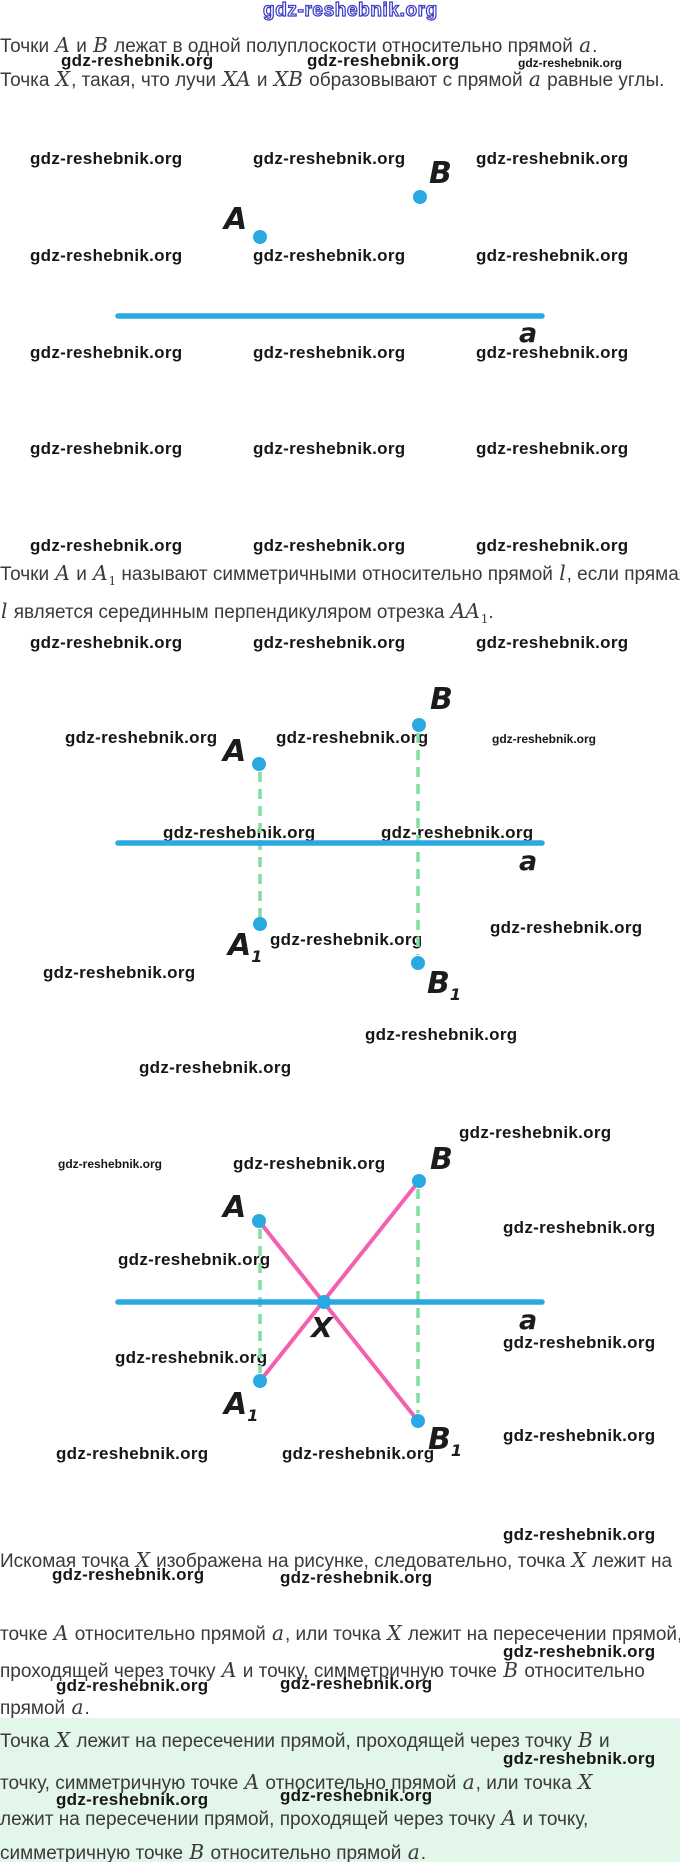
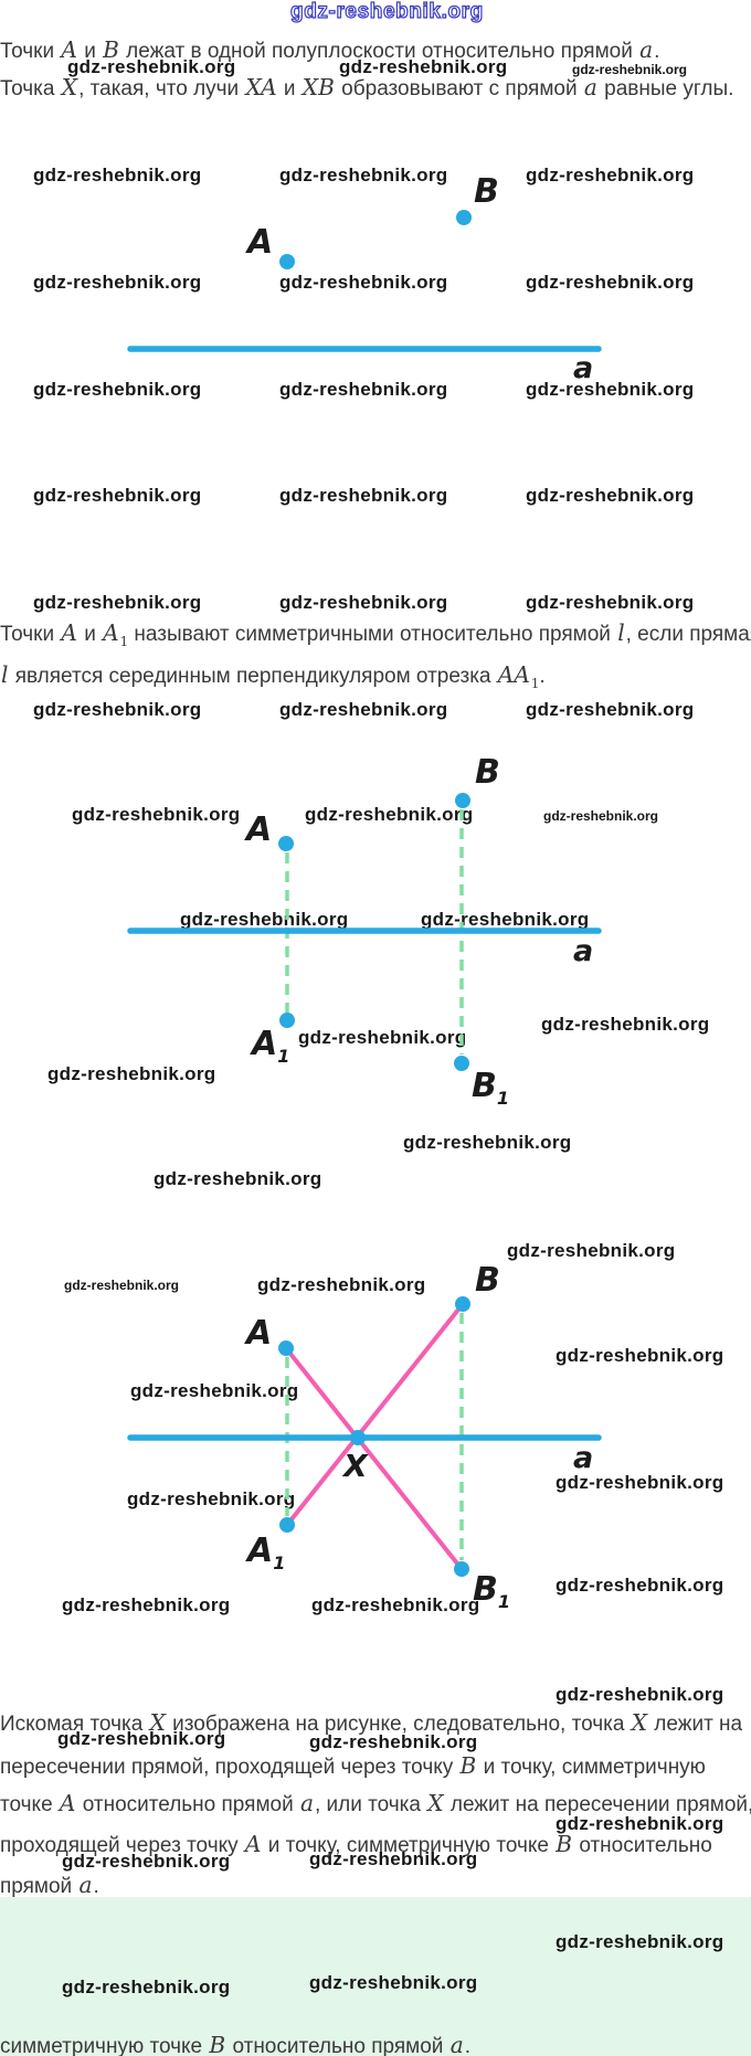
  gdz-reshebnik.org
  gdz-reshebnik.org
  gdz-reshebnik.org
  gdz-reshebnik.org
  gdz-reshebnik.org
  gdz-reshebnik.org
  gdz-reshebnik.org
  gdz-reshebnik.org
  gdz-reshebnik.org
  gdz-reshebnik.org
  gdz-reshebnik.org
  gdz-reshebnik.org
  gdz-reshebnik.org
  gdz-reshebnik.org
  gdz-reshebnik.org
  gdz-reshebnik.org
  gdz-reshebnik.org
  gdz-reshebnik.org
  gdz-reshebnik.org
  gdz-reshebnik.org
  gdz-reshebnik.org
  gdz-reshebnik.org
  gdz-reshebnik.org
  gdz-reshebnik.org
  gdz-reshebnik.org
  gdz-reshebnik.org
  gdz-reshebnik.org
  gdz-reshebnik.org
  gdz-reshebnik.or
  gdz-reshebnik.org
  gdz-reshebnik.org
  gdz-reshebnik.org
  gdz-reshebnik.org
  gdz-reshebnik.org
  gdz-reshebnik.org
  gdz-reshebnik.org
  gdz-reshebnik.org
  gdz-reshebnik.org
  gdz-reshebnik.org
  gdz-reshebnik.org
  gdz-reshebnik.org
  gdz-reshebnik.org
  gdz-reshebnik.org
  gdz-reshebnik.org
  gdz-reshebnik.org
  gdz-reshebnik.org
  gdz-reshebnik.org
  gdz-reshebnik.org
  gdz-reshebnik.org
  gdz-reshebnik.org
  gdz-reshebnik.org
  A
  B
  a
  B
  A
  a
  A1
  B1
  B
  A
  X
  a
  A1
  B1
  Точки A и B лежат в одной полуплоскости относительно прямой a.
  Точка X, такая, что лучи XA и XB образовывают с прямой a равные углы.
  Точки A и A1 называют симметричными относительно прямой l, если пряма
  l является серединным перпендикуляром отрезка AA1.
  Искомая точка X изображена на рисунке, следовательно, точка X лежит на
+ пересечении прямой, проходящей через точку B и точку, симметричную
  точке A относительно прямой a, или точка X лежит на пересечении прямой
  проходящей через точку A и точку, симметричную точке B относительно
  прямой a.
- Точка X лежит на пересечении прямой, проходящей через точку B и
- точку, симметричную точке A относительно прямой a, или точка X
- лежит на пересечении прямой, проходящей через точку A и точку,
  симметричную точке B относительно прямой a.
